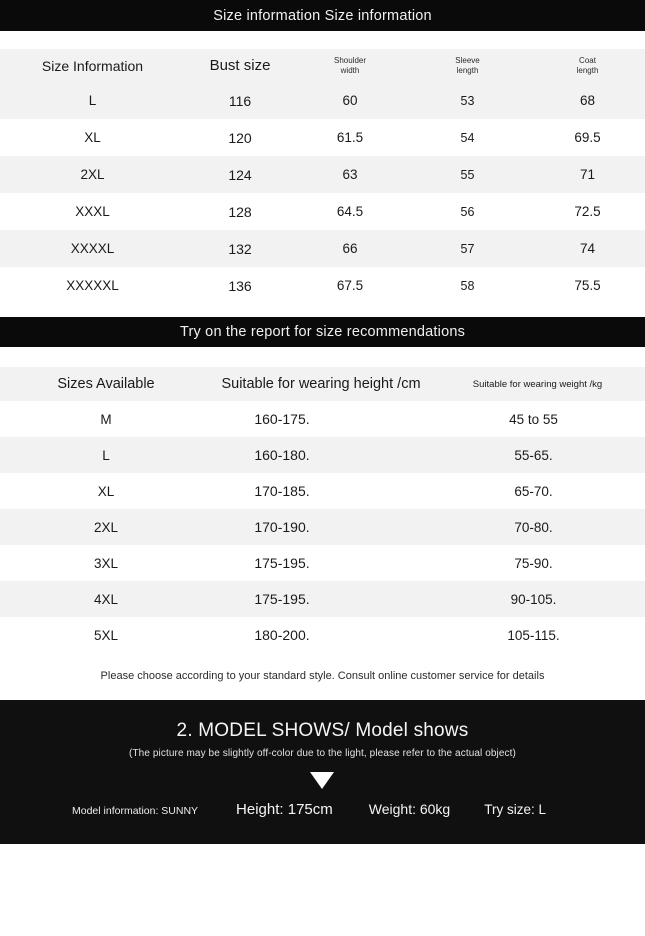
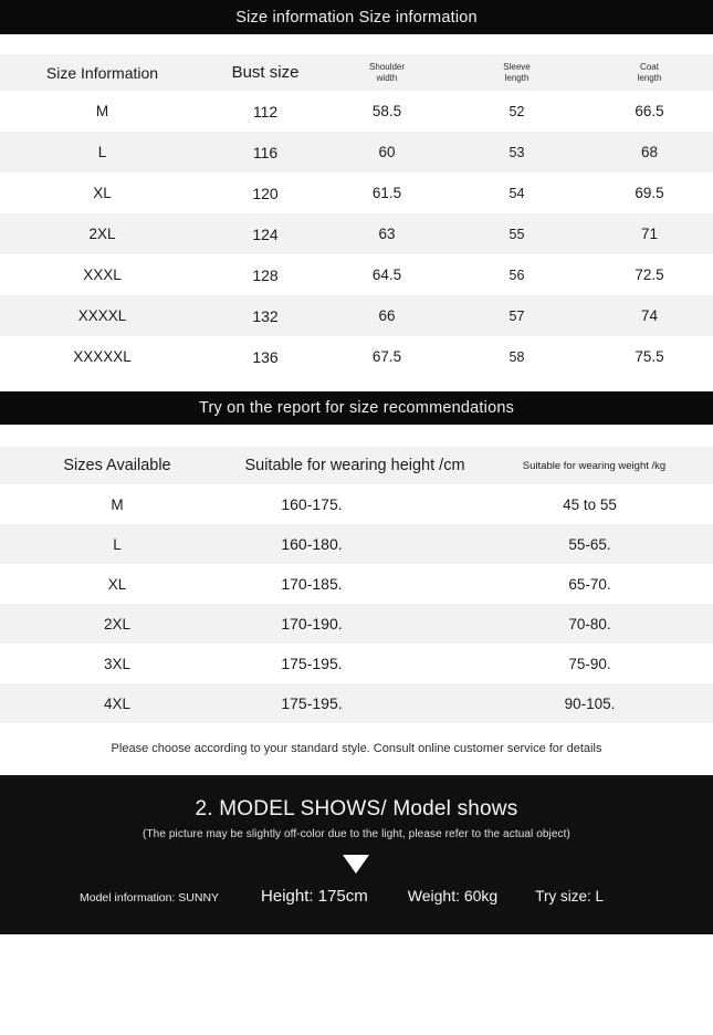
  Size information Size information
  Size Information	Bust size	Shoulder width	Sleeve length	Coat length
+ M	112	58.5	52	66.5
  L	116	60	53	68
  XL	120	61.5	54	69.5
  2XL	124	63	55	71
  XXXL	128	64.5	56	72.5
  XXXXL	132	66	57	74
  XXXXXL	136	67.5	58	75.5
  Try on the report for size recommendations
  Sizes Available	Suitable for wearing height /cm	Suitable for wearing weight /kg
  M	160-175.	45 to 55
  L	160-180.	55-65.
  XL	170-185.	65-70.
  2XL	170-190.	70-80.
  3XL	175-195.	75-90.
  4XL	175-195.	90-105.
- 5XL	180-200.	105-115.
  Please choose according to your standard style. Consult online customer service for details
  2. MODEL SHOWS/ Model shows
  (The picture may be slightly off-color due to the light, please refer to the actual object)
  Model information: SUNNY
  Height: 175cm
  Weight: 60kg
  Try size: L
